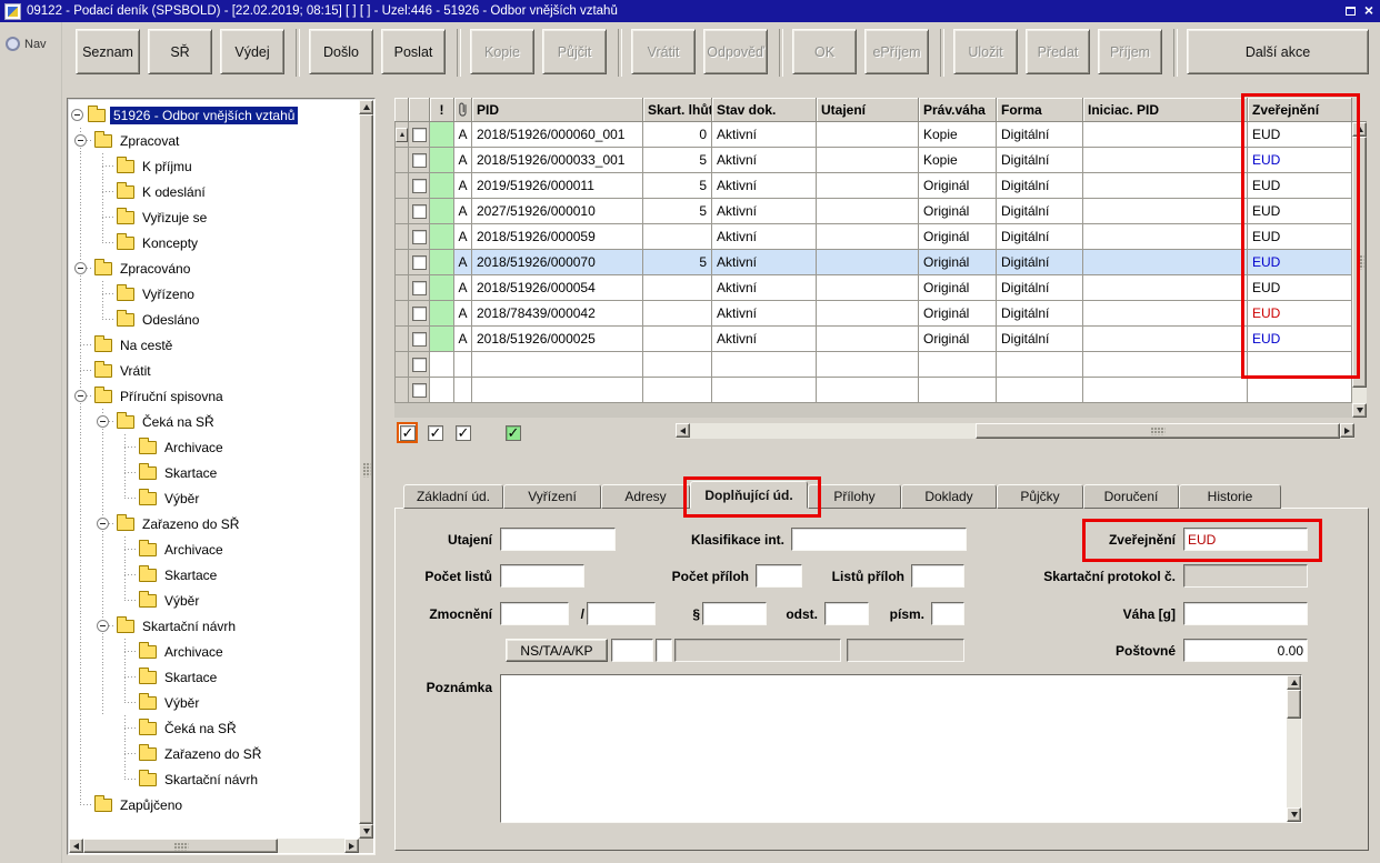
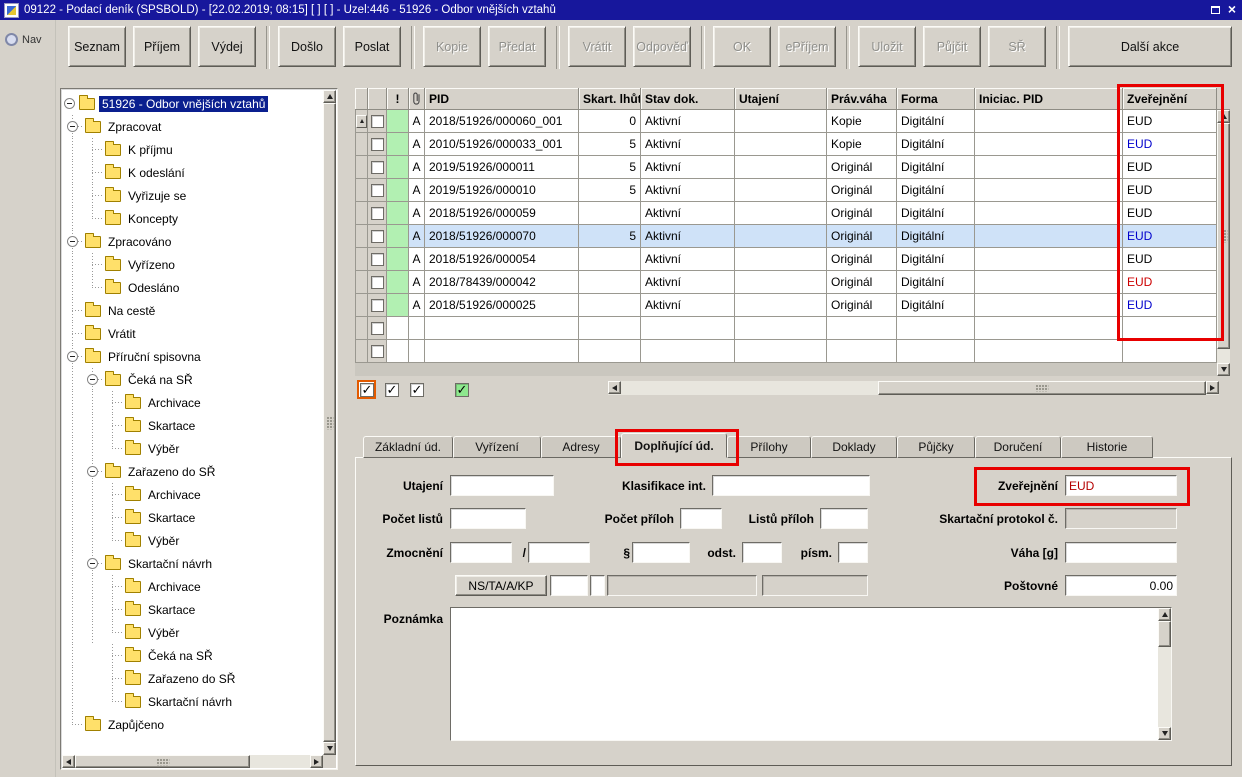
  09122 - Podací deník (SPSBOLD) - [22.02.2019; 08:15] [ ] [ ] - Uzel:446 - 51926 - Odbor vnějších vztahů
  ×
  Nav
  Seznam
- SŘ
+ Příjem
  Výdej
  Došlo
  Poslat
  Kopie
- Půjčit
+ Předat
  Vrátit
  Odpověď
  OK
  ePříjem
  Uložit
- Předat
+ Půjčit
- Příjem
+ SŘ
  Další akce
  51926 - Odbor vnějších vztahů
  Zpracovat
  K příjmu
  K odeslání
  Vyřizuje se
  Koncepty
  Zpracováno
  Vyřízeno
  Odesláno
  Na cestě
  Vrátit
  Příruční spisovna
  Čeká na SŘ
  Archivace
  Skartace
  Výběr
  Zařazeno do SŘ
  Archivace
  Skartace
  Výběr
  Skartační návrh
  Archivace
  Skartace
  Výběr
  Čeká na SŘ
  Zařazeno do SŘ
  Skartační návrh
  Zapůjčeno
  !
  PID
  Skart. lhůt
  Stav dok.
  Utajení
  Práv.váha
  Forma
  Iniciac. PID
  Zveřejnění
  A
  2018/51926/000060_001
  0
  Aktivní
  Kopie
  Digitální
  EUD
  A
- 2018/51926/000033_001
+ 2010/51926/000033_001
  5
  Aktivní
  Kopie
  Digitální
  EUD
  A
  2019/51926/000011
  5
  Aktivní
  Originál
  Digitální
  EUD
  A
- 2027/51926/000010
+ 2019/51926/000010
  5
  Aktivní
  Originál
  Digitální
  EUD
  A
  2018/51926/000059
  Aktivní
  Originál
  Digitální
  EUD
  A
  2018/51926/000070
  5
  Aktivní
  Originál
  Digitální
  EUD
  A
  2018/51926/000054
  Aktivní
  Originál
  Digitální
  EUD
  A
  2018/78439/000042
  Aktivní
  Originál
  Digitální
  EUD
  A
  2018/51926/000025
  Aktivní
  Originál
  Digitální
  EUD
  Základní úd.
  Vyřízení
  Adresy
  Doplňující úd.
  Přílohy
  Doklady
  Půjčky
  Doručení
  Historie
  Utajení
  Klasifikace int.
  Zveřejnění
  EUD
  Počet listů
  Počet příloh
  Listů příloh
  Skartační protokol č.
  Zmocnění
  /
  §
  odst.
  písm.
  Váha [g]
  NS/TA/A/KP
  Poštovné
  0.00
  Poznámka
